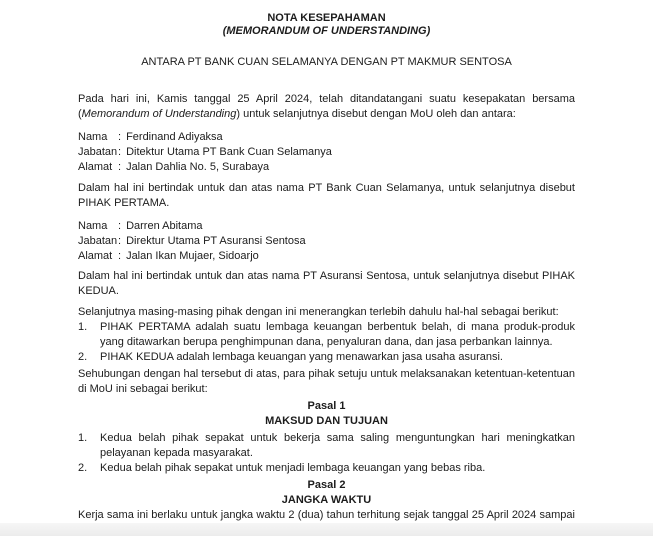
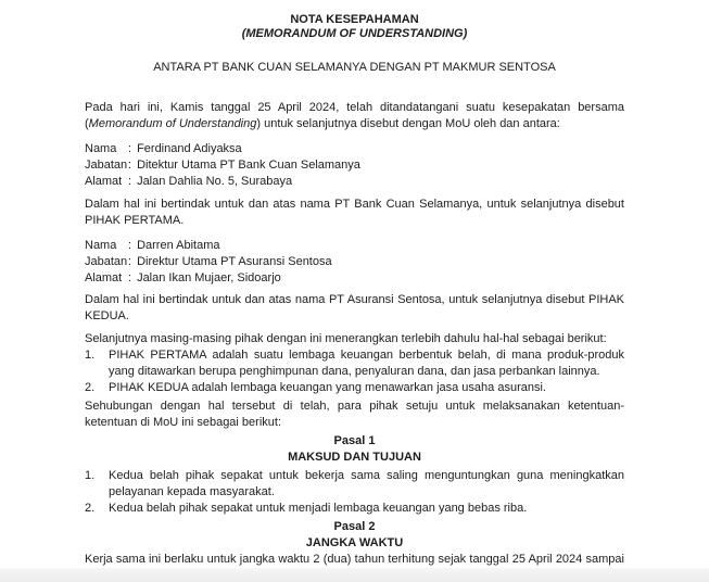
  NOTA KESEPAHAMAN
  (MEMORANDUM OF UNDERSTANDING)
  ANTARA PT BANK CUAN SELAMANYA DENGAN PT MAKMUR SENTOSA
  Pada hari ini, Kamis tanggal 25 April 2024, telah ditandatangani suatu kesepakatan bersama (Memorandum of Understanding) untuk selanjutnya disebut dengan MoU oleh dan antara:
  Nama
  :
  Ferdinand Adiyaksa
  Jabatan
  :
  Ditektur Utama PT Bank Cuan Selamanya
  Alamat
  :
  Jalan Dahlia No. 5, Surabaya
  Dalam hal ini bertindak untuk dan atas nama PT Bank Cuan Selamanya, untuk selanjutnya disebut PIHAK PERTAMA.
  Nama
  :
  Darren Abitama
  Jabatan
  :
  Direktur Utama PT Asuransi Sentosa
  Alamat
  :
  Jalan Ikan Mujaer, Sidoarjo
  Dalam hal ini bertindak untuk dan atas nama PT Asuransi Sentosa, untuk selanjutnya disebut PIHAK KEDUA.
  Selanjutnya masing-masing pihak dengan ini menerangkan terlebih dahulu hal-hal sebagai berikut:
  1.
  PIHAK PERTAMA adalah suatu lembaga keuangan berbentuk belah, di mana produk-produk yang ditawarkan berupa penghimpunan dana, penyaluran dana, dan jasa perbankan lainnya.
  2.
  PIHAK KEDUA adalah lembaga keuangan yang menawarkan jasa usaha asuransi.
- Sehubungan dengan hal tersebut di atas, para pihak setuju untuk melaksanakan ketentuan-ketentuan di MoU ini sebagai berikut:
+ Sehubungan dengan hal tersebut di telah, para pihak setuju untuk melaksanakan ketentuan-ketentuan di MoU ini sebagai berikut:
  Pasal 1
  MAKSUD DAN TUJUAN
  1.
- Kedua belah pihak sepakat untuk bekerja sama saling menguntungkan hari meningkatkan pelayanan kepada masyarakat.
+ Kedua belah pihak sepakat untuk bekerja sama saling menguntungkan guna meningkatkan pelayanan kepada masyarakat.
  2.
  Kedua belah pihak sepakat untuk menjadi lembaga keuangan yang bebas riba.
  Pasal 2
  JANGKA WAKTU
